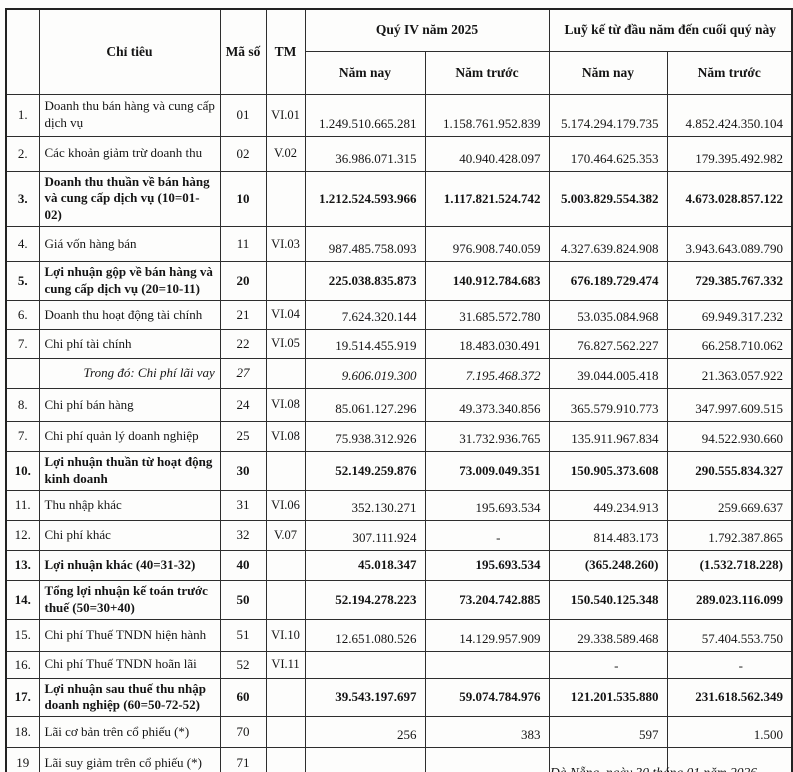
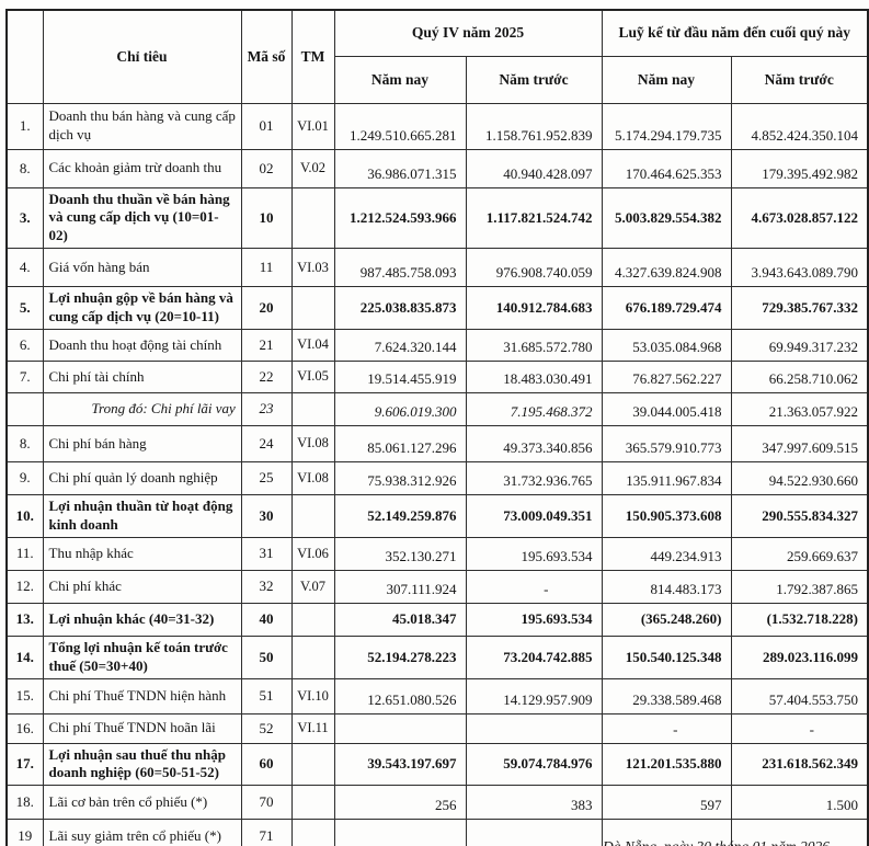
  	Chỉ tiêu	Mã số	TM	Quý IV năm 2025	Luỹ kế từ đầu năm đến cuối quý này
  Năm nay	Năm trước	Năm nay	Năm trước
  1.	Doanh thu bán hàng và cung cấp dịch vụ	01	VI.01	1.249.510.665.281	1.158.761.952.839	5.174.294.179.735	4.852.424.350.104
- 2.	Các khoản giảm trừ doanh thu	02	V.02	36.986.071.315	40.940.428.097	170.464.625.353	179.395.492.982
+ 8.	Các khoản giảm trừ doanh thu	02	V.02	36.986.071.315	40.940.428.097	170.464.625.353	179.395.492.982
  3.	Doanh thu thuần về bán hàng và cung cấp dịch vụ (10=01-02)	10		1.212.524.593.966	1.117.821.524.742	5.003.829.554.382	4.673.028.857.122
  4.	Giá vốn hàng bán	11	VI.03	987.485.758.093	976.908.740.059	4.327.639.824.908	3.943.643.089.790
  5.	Lợi nhuận gộp về bán hàng và cung cấp dịch vụ (20=10-11)	20		225.038.835.873	140.912.784.683	676.189.729.474	729.385.767.332
  6.	Doanh thu hoạt động tài chính	21	VI.04	7.624.320.144	31.685.572.780	53.035.084.968	69.949.317.232
  7.	Chi phí tài chính	22	VI.05	19.514.455.919	18.483.030.491	76.827.562.227	66.258.710.062
- 	Trong đó: Chi phí lãi vay	27		9.606.019.300	7.195.468.372	39.044.005.418	21.363.057.922
+ 	Trong đó: Chi phí lãi vay	23		9.606.019.300	7.195.468.372	39.044.005.418	21.363.057.922
  8.	Chi phí bán hàng	24	VI.08	85.061.127.296	49.373.340.856	365.579.910.773	347.997.609.515
- 7.	Chi phí quản lý doanh nghiệp	25	VI.08	75.938.312.926	31.732.936.765	135.911.967.834	94.522.930.660
+ 9.	Chi phí quản lý doanh nghiệp	25	VI.08	75.938.312.926	31.732.936.765	135.911.967.834	94.522.930.660
  10.	Lợi nhuận thuần từ hoạt động kinh doanh	30		52.149.259.876	73.009.049.351	150.905.373.608	290.555.834.327
  11.	Thu nhập khác	31	VI.06	352.130.271	195.693.534	449.234.913	259.669.637
  12.	Chi phí khác	32	V.07	307.111.924	-	814.483.173	1.792.387.865
  13.	Lợi nhuận khác (40=31-32)	40		45.018.347	195.693.534	(365.248.260)	(1.532.718.228)
  14.	Tổng lợi nhuận kế toán trước thuế (50=30+40)	50		52.194.278.223	73.204.742.885	150.540.125.348	289.023.116.099
  15.	Chi phí Thuế TNDN hiện hành	51	VI.10	12.651.080.526	14.129.957.909	29.338.589.468	57.404.553.750
  16.	Chi phí Thuế TNDN hoãn lãi	52	VI.11			-	-
- 17.	Lợi nhuận sau thuế thu nhập doanh nghiệp (60=50-72-52)	60		39.543.197.697	59.074.784.976	121.201.535.880	231.618.562.349
+ 17.	Lợi nhuận sau thuế thu nhập doanh nghiệp (60=50-51-52)	60		39.543.197.697	59.074.784.976	121.201.535.880	231.618.562.349
  18.	Lãi cơ bản trên cổ phiếu (*)	70		256	383	597	1.500
  19	Lãi suy giảm trên cổ phiếu (*)	71
